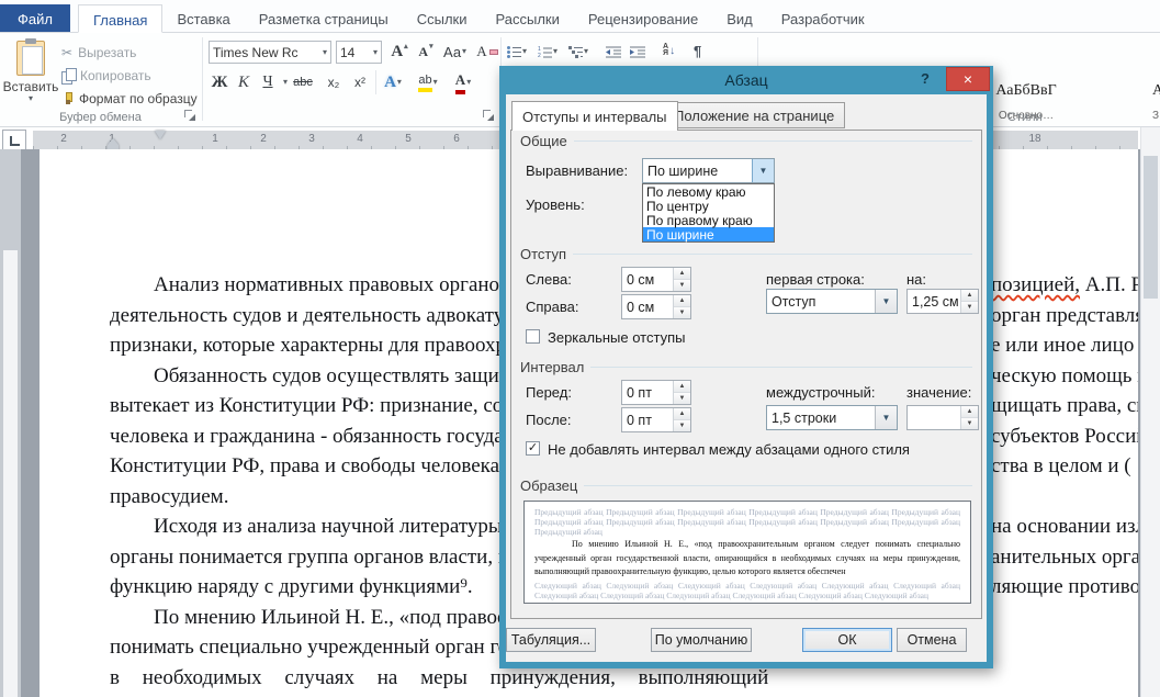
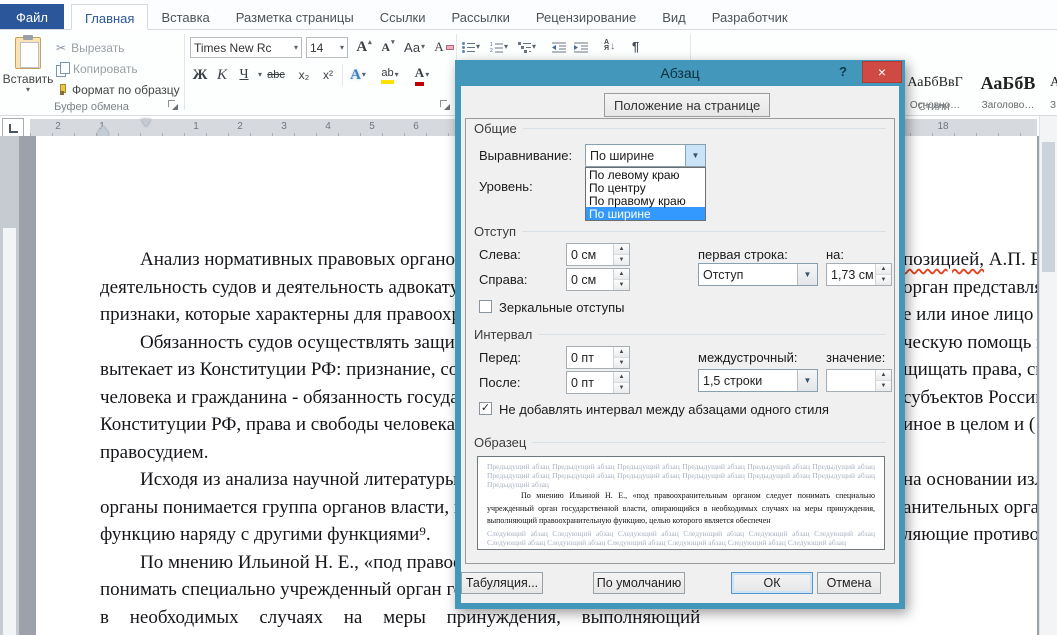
  Файл
  Главная
  Вставка
  Разметка страницы
  Ссылки
  Рассылки
  Рецензирование
  Вид
  Разработчик
  Вставить
  ▾
  ✂
  Вырезать
  Копировать
  Формат по образцу
  Буфер обмена
  Times New Rc
  ▾
  14
  ▾
  А
  ▴
  А
  ▾
  Аа
  ▾
  А
  Ж
  К
  Ч
  ▾
  abc
  x₂
  x²
  А
  ▾
  ab
  ▾
  А
  ▾
  ▾
  ▾
  ▾
  ↓
  ¶
  АаБбВвГ
  Основно…
+ АаБбВ
+ Заголово…
  А
  З
  Стили
  2
  1
  1
  2
  3
  4
  5
  6
  18
  Анализ нормативных правовых органо
  деятельность судов и деятельность адвокат
  признаки, которые характерны для правоох
  Обязанность судов осуществлять защи
  вытекает из Конституции РФ: признание, со
  человека и гражданина - обязанность госуд
  Конституции РФ, права и свободы человека
  правосудием.
  Исходя из анализа научной литературы
  органы понимается группа органов власти,
  функцию наряду с другими функциями⁹.
  По мнению Ильиной Н. Е., «под право
  понимать специально учрежденный орган г
  в необходимых случаях на меры принуждения, выполняющий
  позицией, А.П. Р
  орган представл
  е или иное лицо
  ческую помощь
  щищать права, с
  субъектов Росси
- ства в целом и (
+ иное в целом и (
  анительных орга
  ляющие противо
  Абзац
  ?
  ×
- Отступы и интервалы
  Положение на странице
  Общие
  Выравнивание:
  По ширине
  ▼
  По левому краю
  По центру
  По правому краю
  По ширине
  Уровень:
  Отступ
  Слева:
  0 см
  Справа:
  0 см
  первая строка:
  на:
  Отступ
  ▼
- 1,25 см
+ 1,73 см
  Зеркальные отступы
  Интервал
  Перед:
  0 пт
  После:
  0 пт
  междустрочный:
  значение:
  1,5 строки
  ▼
  ✓
  Не добавлять интервал между абзацами одного стиля
  Образец
  Предыдущий абзац Предыдущий абзац Предыдущий абзац Предыдущий абзац Предыдущий абзац Предыдущий абзац Предыдущий абзац Предыдущий абзац Предыдущий абзац Предыдущий абзац Предыдущий абзац Предыдущий абзац Предыдущий абзац
  По мнению Ильиной Н. Е., «под правоохранительным органом следует понимать специально учрежденный орган государственной власти, опирающийся в необходимых случаях на меры принуждения, выполняющий правоохранительную функцию, целью которого является обеспечен
  Следующий абзац Следующий абзац Следующий абзац Следующий абзац Следующий абзац Следующий абзац Следующий абзац Следующий абзац Следующий абзац Следующий абзац Следующий абзац Следующий абзац
  Табуляция...
  По умолчанию
  ОК
  Отмена
